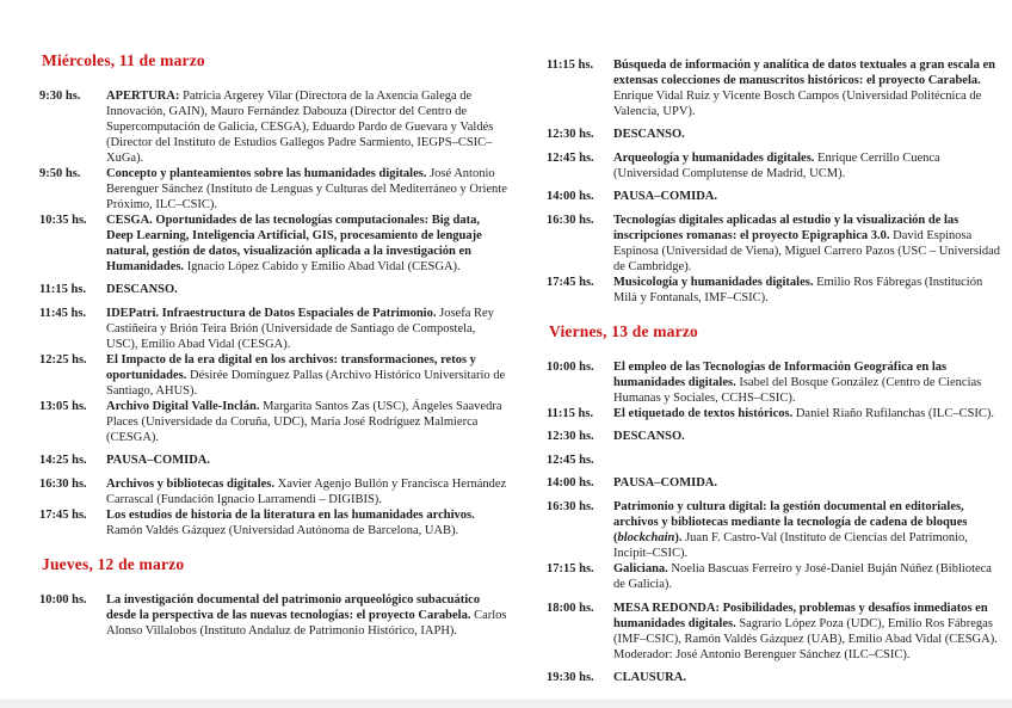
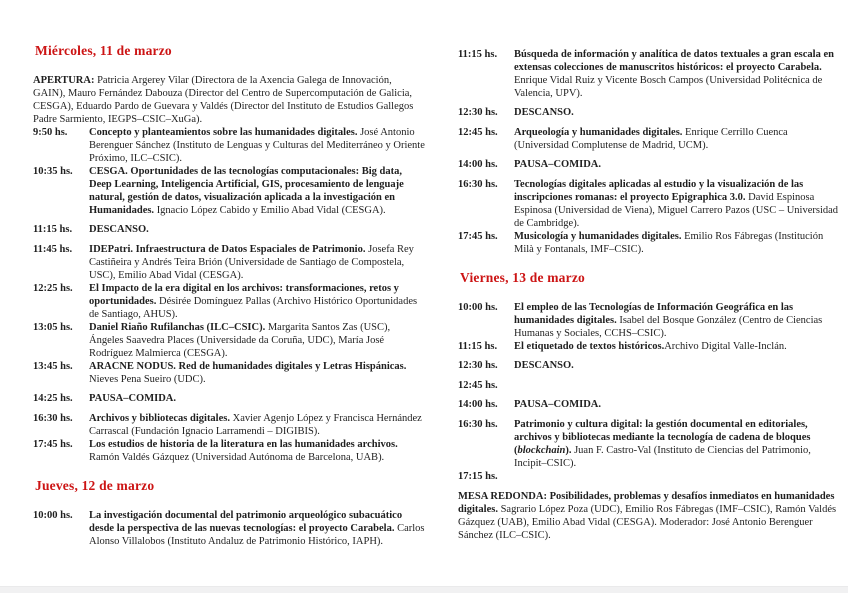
  Miércoles, 11 de marzo
- 9:30 hs.
  APERTURA: Patricia Argerey Vilar (Directora de la Axencia Galega de Innovación, GAIN), Mauro Fernández Dabouza (Director del Centro de Supercomputación de Galicia, CESGA), Eduardo Pardo de Guevara y Valdés (Director del Instituto de Estudios Gallegos Padre Sarmiento, IEGPS–CSIC–XuGa).
  9:50 hs.
  Concepto y planteamientos sobre las humanidades digitales. José Antonio Berenguer Sánchez (Instituto de Lenguas y Culturas del Mediterráneo y Oriente Próximo, ILC–CSIC).
  10:35 hs.
  CESGA. Oportunidades de las tecnologías computacionales: Big data, Deep Learning, Inteligencia Artificial, GIS, procesamiento de lenguaje natural, gestión de datos, visualización aplicada a la investigación en Humanidades. Ignacio López Cabido y Emilio Abad Vidal (CESGA).
  11:15 hs.
  DESCANSO.
  11:45 hs.
- IDEPatri. Infraestructura de Datos Espaciales de Patrimonio. Josefa Rey Castiñeira y Brión Teira Brión (Universidade de Santiago de Compostela, USC), Emilio Abad Vidal (CESGA).
+ IDEPatri. Infraestructura de Datos Espaciales de Patrimonio. Josefa Rey Castiñeira y Andrés Teira Brión (Universidade de Santiago de Compostela, USC), Emilio Abad Vidal (CESGA).
  12:25 hs.
- El Impacto de la era digital en los archivos: transformaciones, retos y oportunidades. Désirée Domínguez Pallas (Archivo Histórico Universitario de Santiago, AHUS).
+ El Impacto de la era digital en los archivos: transformaciones, retos y oportunidades. Désirée Domínguez Pallas (Archivo Histórico Oportunidades de Santiago, AHUS).
  13:05 hs.
- Archivo Digital Valle-Inclán. Margarita Santos Zas (USC), Ángeles Saavedra Places (Universidade da Coruña, UDC), María José Rodríguez Malmierca (CESGA).
+ Daniel Riaño Rufilanchas (ILC–CSIC). Margarita Santos Zas (USC), Ángeles Saavedra Places (Universidade da Coruña, UDC), María José Rodríguez Malmierca (CESGA).
+ 13:45 hs.
+ ARACNE NODUS. Red de humanidades digitales y Letras Hispánicas. Nieves Pena Sueiro (UDC).
  14:25 hs.
  PAUSA–COMIDA.
  16:30 hs.
- Archivos y bibliotecas digitales. Xavier Agenjo Bullón y Francisca Hernández Carrascal (Fundación Ignacio Larramendi – DIGIBIS).
+ Archivos y bibliotecas digitales. Xavier Agenjo López y Francisca Hernández Carrascal (Fundación Ignacio Larramendi – DIGIBIS).
  17:45 hs.
  Los estudios de historia de la literatura en las humanidades archivos. Ramón Valdés Gázquez (Universidad Autónoma de Barcelona, UAB).
  Jueves, 12 de marzo
  10:00 hs.
  La investigación documental del patrimonio arqueológico subacuático desde la perspectiva de las nuevas tecnologías: el proyecto Carabela. Carlos Alonso Villalobos (Instituto Andaluz de Patrimonio Histórico, IAPH).
  11:15 hs.
  Búsqueda de información y analítica de datos textuales a gran escala en extensas colecciones de manuscritos históricos: el proyecto Carabela. Enrique Vidal Ruiz y Vicente Bosch Campos (Universidad Politécnica de Valencia, UPV).
  12:30 hs.
  DESCANSO.
  12:45 hs.
  Arqueología y humanidades digitales. Enrique Cerrillo Cuenca (Universidad Complutense de Madrid, UCM).
  14:00 hs.
  PAUSA–COMIDA.
  16:30 hs.
  Tecnologías digitales aplicadas al estudio y la visualización de las inscripciones romanas: el proyecto Epigraphica 3.0. David Espinosa Espinosa (Universidad de Viena), Miguel Carrero Pazos (USC – Universidad de Cambridge).
  17:45 hs.
  Musicología y humanidades digitales. Emilio Ros Fábregas (Institución Milà y Fontanals, IMF–CSIC).
  Viernes, 13 de marzo
  10:00 hs.
  El empleo de las Tecnologías de Información Geográfica en las humanidades digitales. Isabel del Bosque González (Centro de Ciencias Humanas y Sociales, CCHS–CSIC).
  11:15 hs.
- El etiquetado de textos históricos. Daniel Riaño Rufilanchas (ILC–CSIC).
+ El etiquetado de textos históricos.Archivo Digital Valle-Inclán.
  12:30 hs.
  DESCANSO.
  12:45 hs.
  14:00 hs.
  PAUSA–COMIDA.
  16:30 hs.
  Patrimonio y cultura digital: la gestión documental en editoriales, archivos y bibliotecas mediante la tecnología de cadena de bloques (blockchain). Juan F. Castro-Val (Instituto de Ciencias del Patrimonio, Incipit–CSIC).
  17:15 hs.
- Galiciana. Noelia Bascuas Ferreiro y José-Daniel Buján Núñez (Biblioteca de Galicia).
- 18:00 hs.
  MESA REDONDA: Posibilidades, problemas y desafíos inmediatos en humanidades digitales. Sagrario López Poza (UDC), Emilio Ros Fábregas (IMF–CSIC), Ramón Valdés Gázquez (UAB), Emilio Abad Vidal (CESGA). Moderador: José Antonio Berenguer Sánchez (ILC–CSIC).
- 19:30 hs.
- CLAUSURA.
